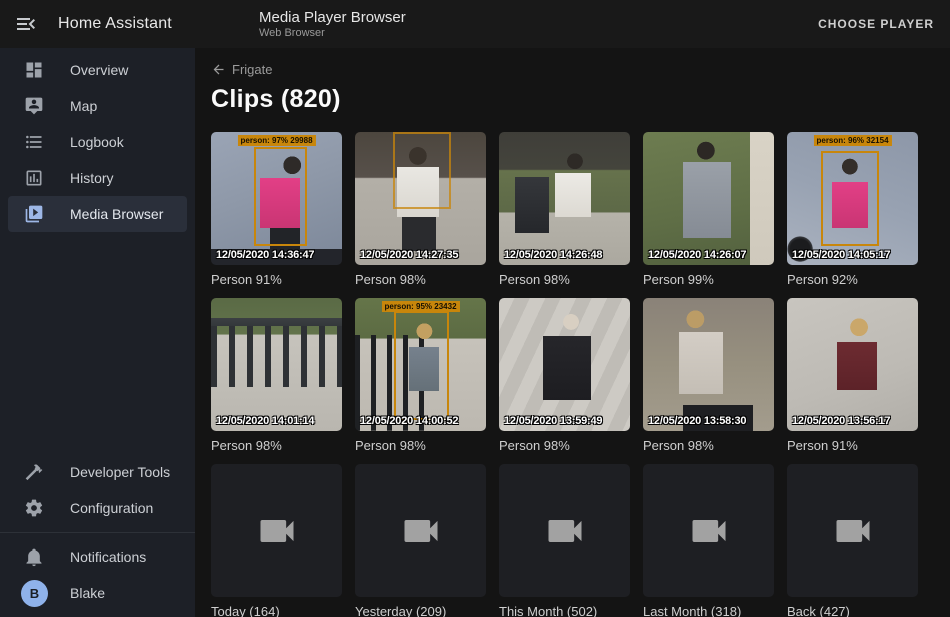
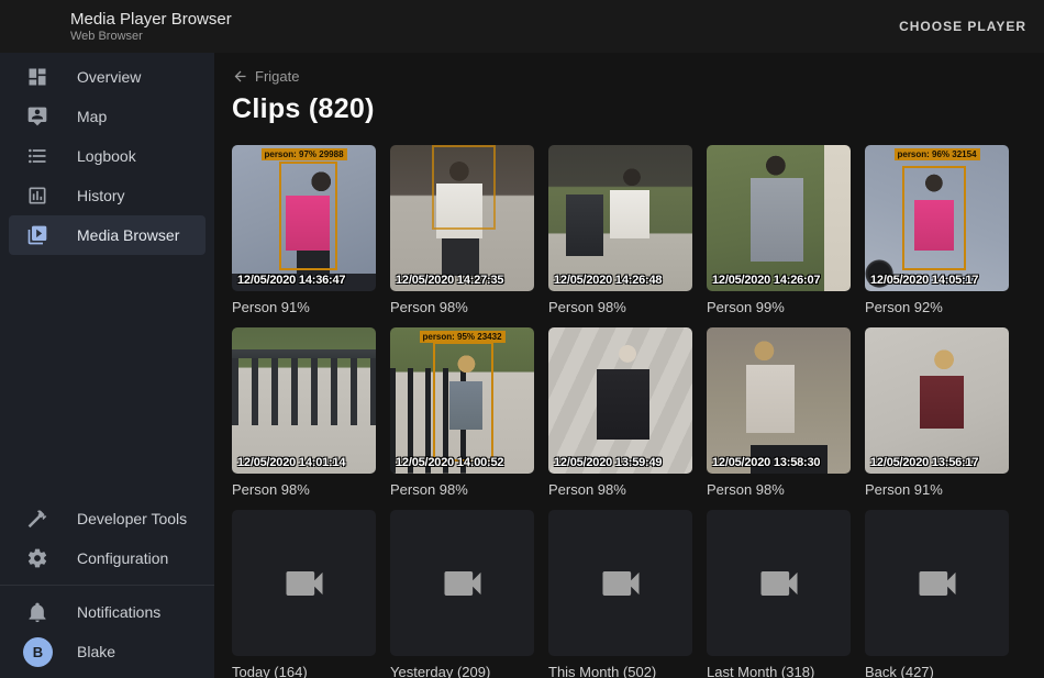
- Home Assistant
  Media Player Browser
  Web Browser
  CHOOSE PLAYER
  Overview
  Map
  Logbook
  History
  Media Browser
  Developer Tools
  Configuration
  Notifications
  B
  Blake
  Frigate
  Clips (820)
  person: 97% 29988
  12/05/2020 14:36:47
  Person 91%
  12/05/2020 14:27:35
  Person 98%
  12/05/2020 14:26:48
  Person 98%
  12/05/2020 14:26:07
  Person 99%
  person: 96% 32154
  12/05/2020 14:05:17
  Person 92%
  12/05/2020 14:01:14
  Person 98%
  person: 95% 23432
  12/05/2020 14:00:52
  Person 98%
  12/05/2020 13:59:49
  Person 98%
  12/05/2020 13:58:30
  Person 98%
  12/05/2020 13:56:17
  Person 91%
  Today (164)
  Yesterday (209)
  This Month (502)
  Last Month (318)
  Back (427)
